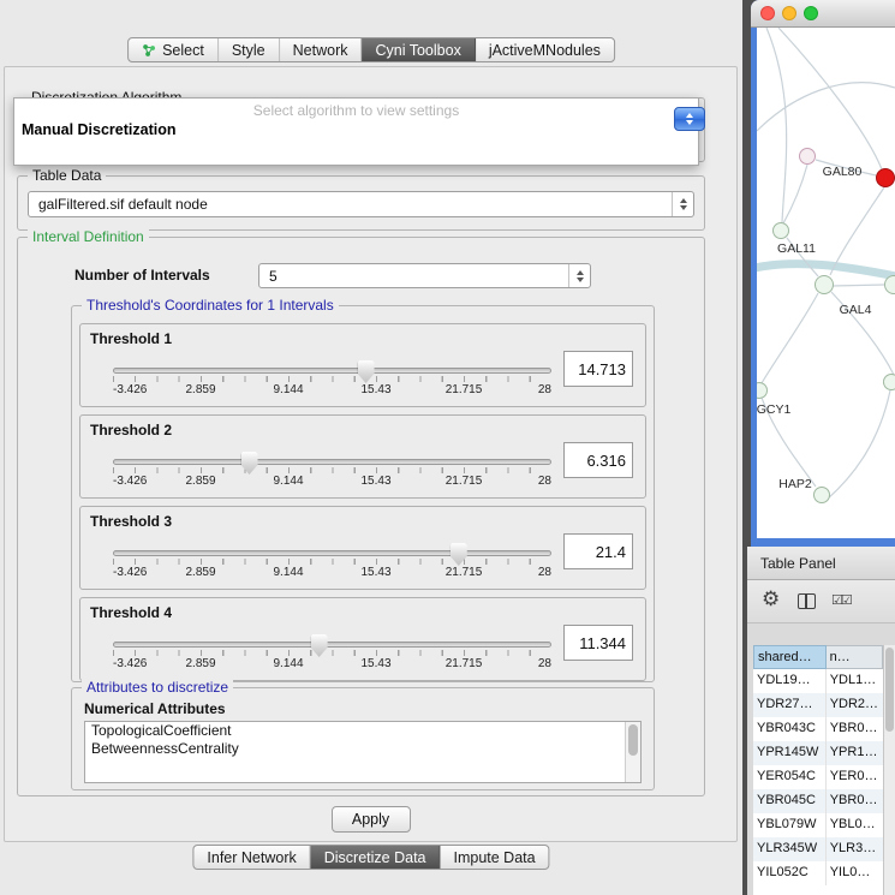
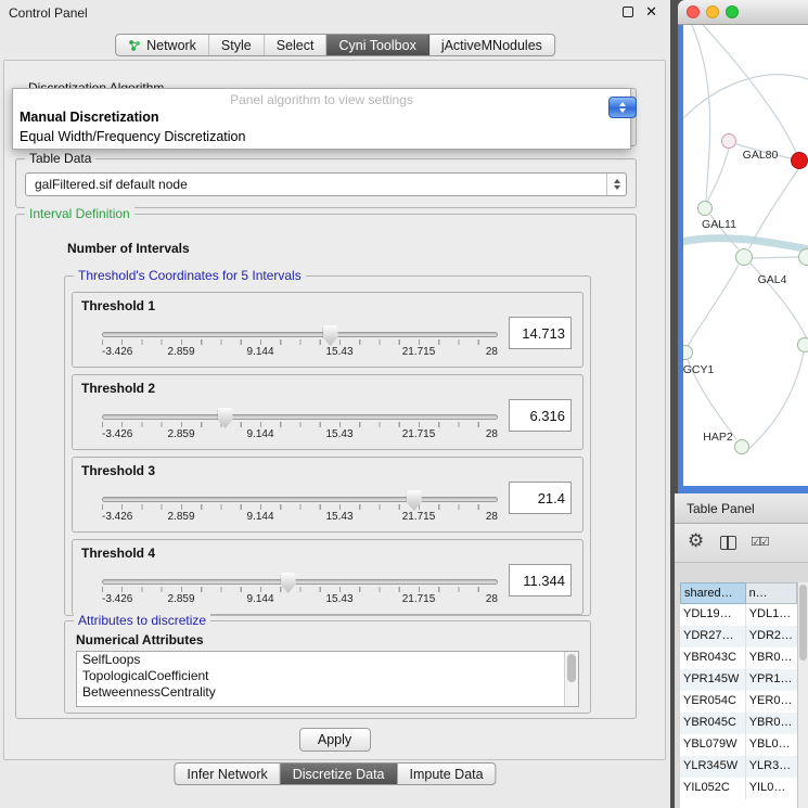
+ Control Panel
+ ✕
- Select
+ Network
  Style
- Network
+ Select
  Cyni Toolbox
  jActiveMNodules
- Select algorithm to view settings
+ Panel algorithm to view settings
  Manual Discretization
+ Equal Width/Frequency Discretization
  Table Data
  galFiltered.sif default node
  Interval Definition
  Number of Intervals
- 5
- Threshold's Coordinates for 1 Intervals
+ Threshold's Coordinates for 5 Intervals
  Threshold 1
  -3.426
  2.859
  9.144
  15.43
  21.715
  28
  14.713
  Threshold 2
  -3.426
  2.859
  9.144
  15.43
  21.715
  28
  6.316
  Threshold 3
  -3.426
  2.859
  9.144
  15.43
  21.715
  28
  21.4
  Threshold 4
  -3.426
  2.859
  9.144
  15.43
  21.715
  28
  11.344
  Attributes to discretize
  Numerical Attributes
+ SelfLoops
  TopologicalCoefficient
  BetweennessCentrality
  Apply
  Infer Network
  Discretize Data
  Impute Data
  GAL80
  GAL11
  GAL4
  GCY1
  HAP2
  Table Panel
  ⚙
  ☑☑
  shared…
  n…
  YDL19…
  YDL1…
  YDR27…
  YDR2…
  YBR043C
  YBR0…
  YPR145W
  YPR1…
  YER054C
  YER0…
  YBR045C
  YBR0…
  YBL079W
  YBL0…
  YLR345W
  YLR3…
  YIL052C
  YIL0…
